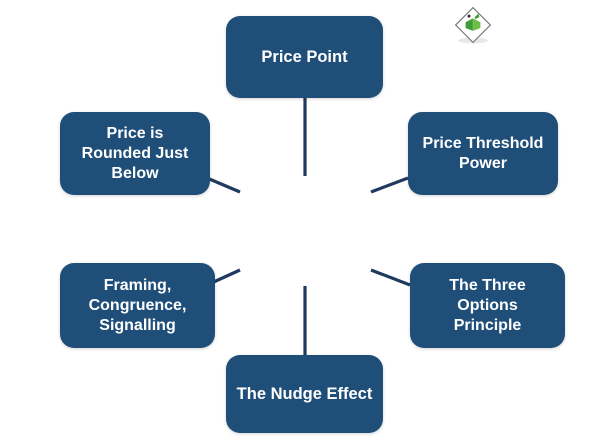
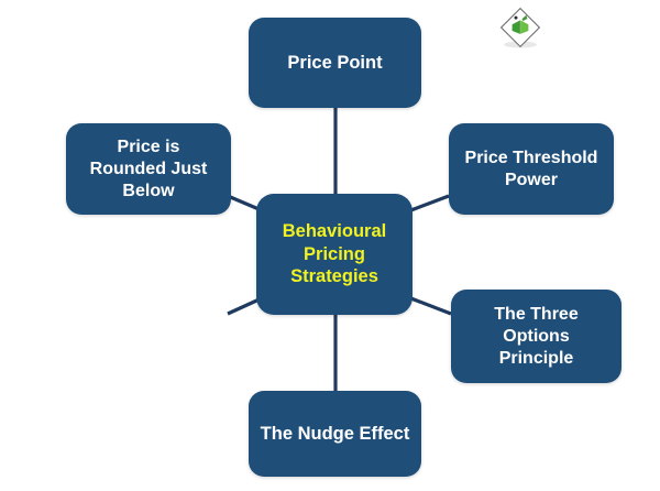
+ Behavioural
+ Pricing
+ Strategies
  Price Point
  Price Threshold
  Power
  The Three
  Options
  Principle
  The Nudge Effect
- Framing,
- Congruence,
- Signalling
  Price is
  Rounded Just
  Below
